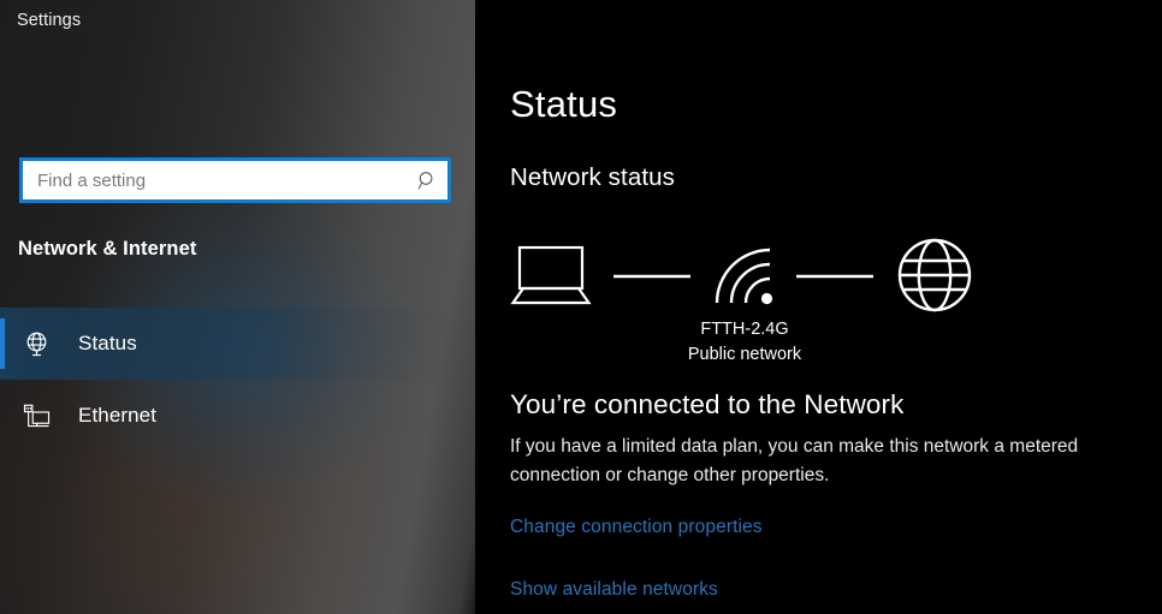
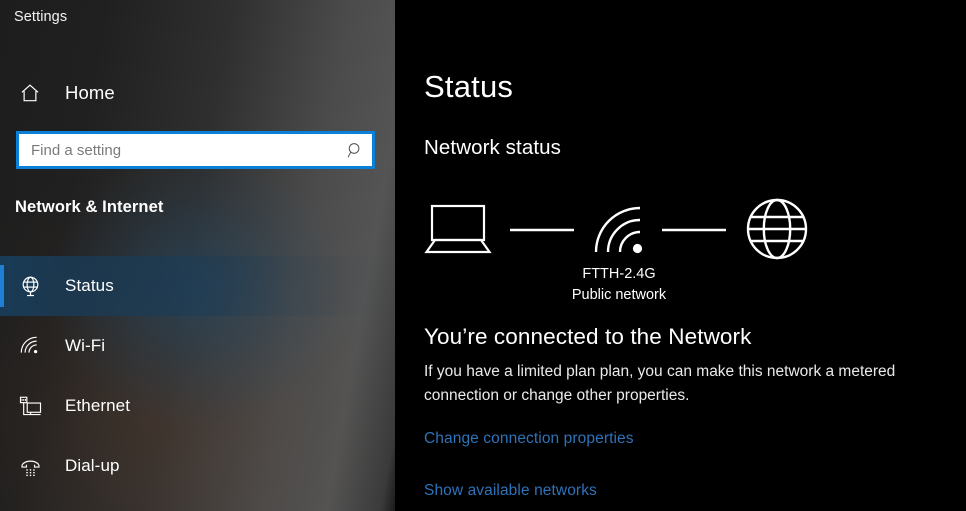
  Settings
+ Home
  Find a setting
  Network & Internet
  Status
+ Wi-Fi
  Ethernet
+ Dial-up
  Status
  Network status
  FTTH-2.4G
  Public network
  You’re connected to the Network
- If you have a limited data plan, you can make this network a metered connection or change other properties.
+ If you have a limited plan plan, you can make this network a metered connection or change other properties.
  Change connection properties
  Show available networks
